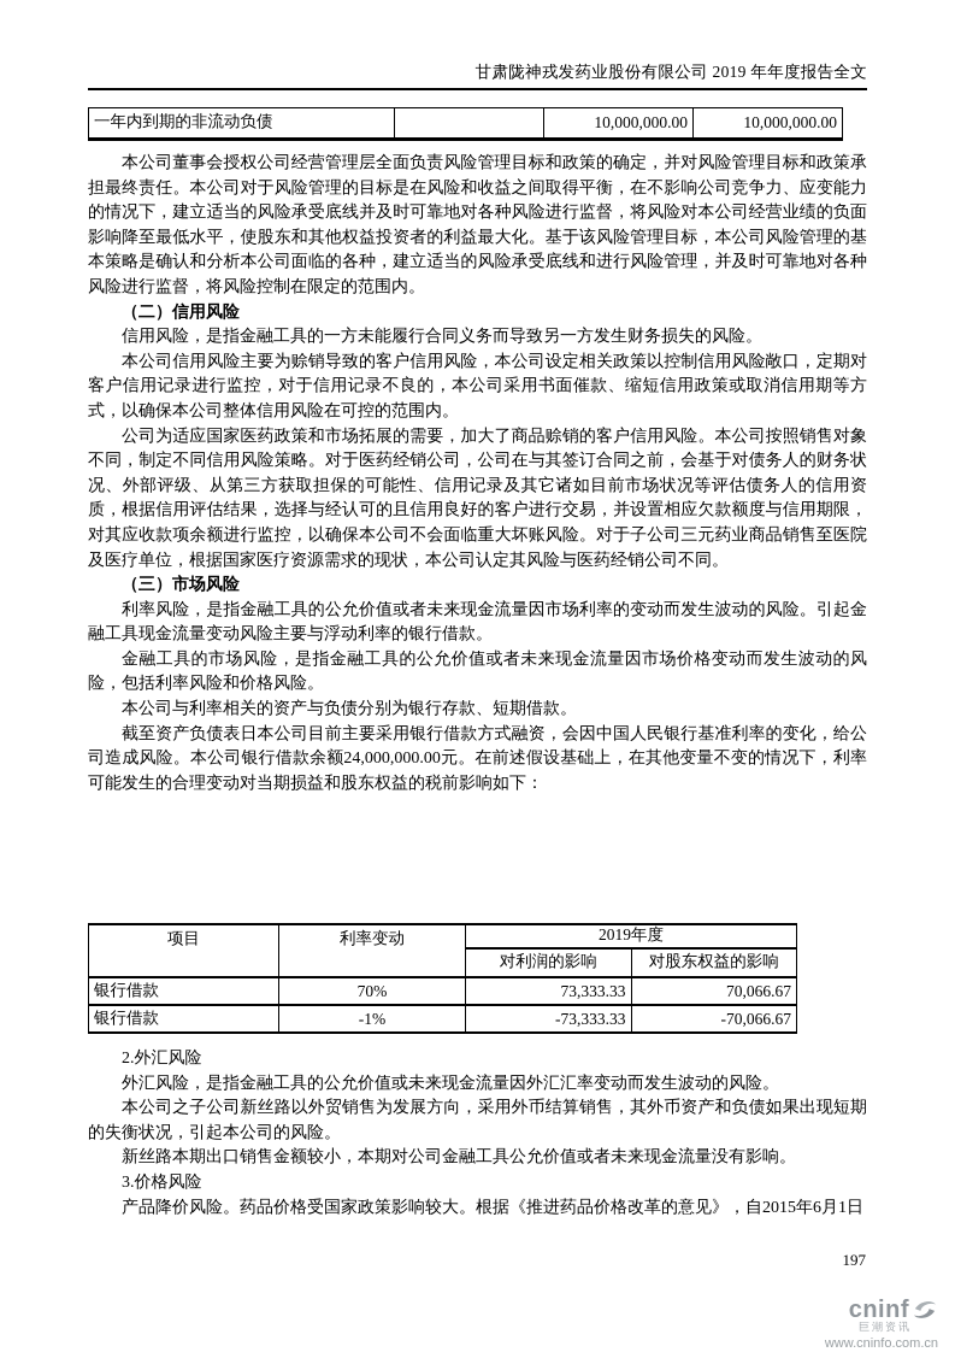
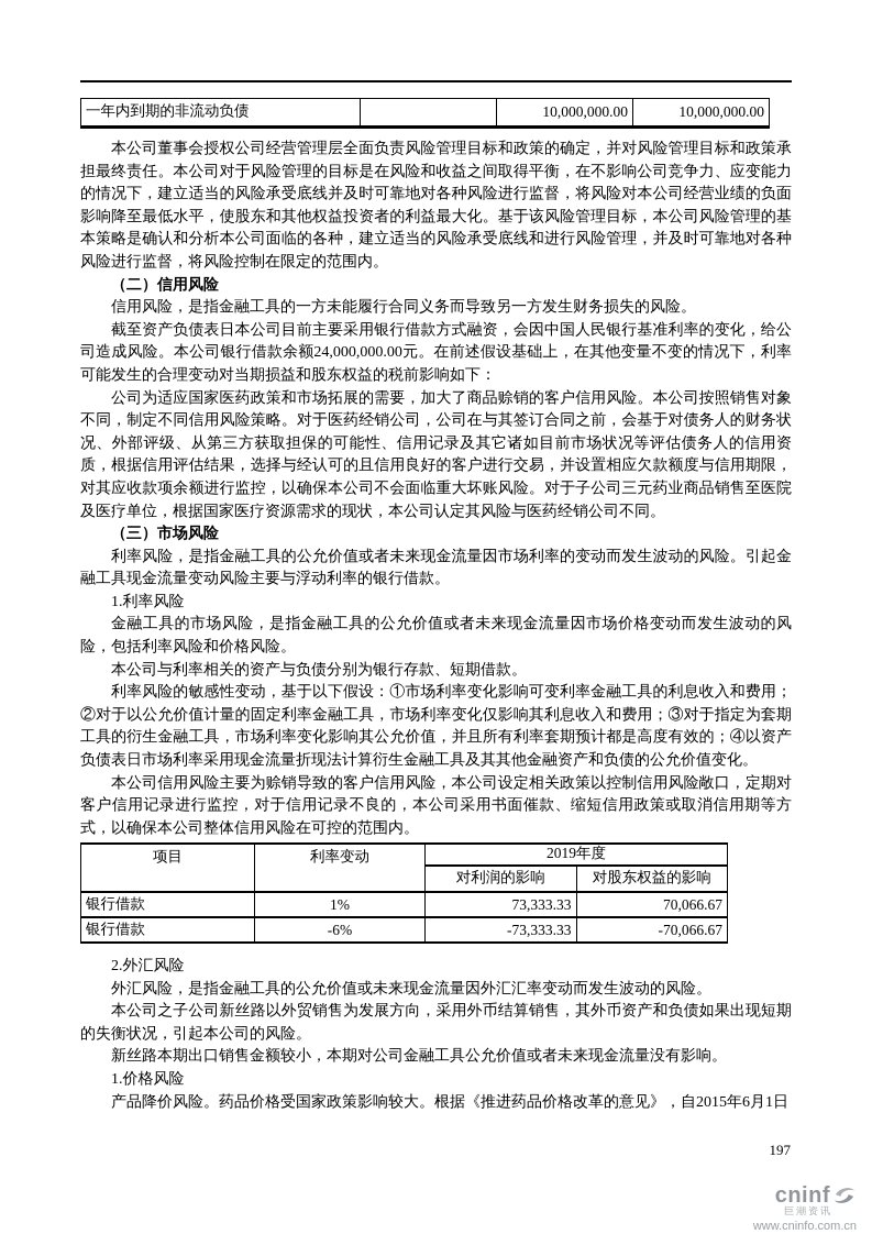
- 甘肃陇神戎发药业股份有限公司 2019 年年度报告全文
  一年内到期的非流动负债		10,000,000.00	10,000,000.00
  本公司董事会授权公司经营管理层全面负责风险管理目标和政策的确定，并对风险管理目标和政策承担最终责任。本公司对于风险管理的目标是在风险和收益之间取得平衡，在不影响公司竞争力、应变能力的情况下，建立适当的风险承受底线并及时可靠地对各种风险进行监督，将风险对本公司经营业绩的负面影响降至最低水平，使股东和其他权益投资者的利益最大化。基于该风险管理目标，本公司风险管理的基本策略是确认和分析本公司面临的各种，建立适当的风险承受底线和进行风险管理，并及时可靠地对各种风险进行监督，将风险控制在限定的范围内。
  （二）信用风险
  信用风险，是指金融工具的一方未能履行合同义务而导致另一方发生财务损失的风险。
- 本公司信用风险主要为赊销导致的客户信用风险，本公司设定相关政策以控制信用风险敞口，定期对客户信用记录进行监控，对于信用记录不良的，本公司采用书面催款、缩短信用政策或取消信用期等方式，以确保本公司整体信用风险在可控的范围内。
+ 截至资产负债表日本公司目前主要采用银行借款方式融资，会因中国人民银行基准利率的变化，给公司造成风险。本公司银行借款余额24,000,000.00元。在前述假设基础上，在其他变量不变的情况下，利率可能发生的合理变动对当期损益和股东权益的税前影响如下：
  公司为适应国家医药政策和市场拓展的需要，加大了商品赊销的客户信用风险。本公司按照销售对象不同，制定不同信用风险策略。对于医药经销公司，公司在与其签订合同之前，会基于对债务人的财务状况、外部评级、从第三方获取担保的可能性、信用记录及其它诸如目前市场状况等评估债务人的信用资质，根据信用评估结果，选择与经认可的且信用良好的客户进行交易，并设置相应欠款额度与信用期限，对其应收款项余额进行监控，以确保本公司不会面临重大坏账风险。对于子公司三元药业商品销售至医院及医疗单位，根据国家医疗资源需求的现状，本公司认定其风险与医药经销公司不同。
  （三）市场风险
  利率风险，是指金融工具的公允价值或者未来现金流量因市场利率的变动而发生波动的风险。引起金融工具现金流量变动风险主要与浮动利率的银行借款。
+ 1.利率风险
  金融工具的市场风险，是指金融工具的公允价值或者未来现金流量因市场价格变动而发生波动的风险，包括利率风险和价格风险。
  本公司与利率相关的资产与负债分别为银行存款、短期借款。
+ 利率风险的敏感性变动，基于以下假设：①市场利率变化影响可变利率金融工具的利息收入和费用；②对于以公允价值计量的固定利率金融工具，市场利率变化仅影响其利息收入和费用；③对于指定为套期工具的衍生金融工具，市场利率变化影响其公允价值，并且所有利率套期预计都是高度有效的；④以资产负债表日市场利率采用现金流量折现法计算衍生金融工具及其其他金融资产和负债的公允价值变化。
- 截至资产负债表日本公司目前主要采用银行借款方式融资，会因中国人民银行基准利率的变化，给公司造成风险。本公司银行借款余额24,000,000.00元。在前述假设基础上，在其他变量不变的情况下，利率可能发生的合理变动对当期损益和股东权益的税前影响如下：
+ 本公司信用风险主要为赊销导致的客户信用风险，本公司设定相关政策以控制信用风险敞口，定期对客户信用记录进行监控，对于信用记录不良的，本公司采用书面催款、缩短信用政策或取消信用期等方式，以确保本公司整体信用风险在可控的范围内。
  项目	利率变动	2019年度
  对利润的影响	对股东权益的影响
- 银行借款	70%	73,333.33	70,066.67
+ 银行借款	1%	73,333.33	70,066.67
- 银行借款	-1%	-73,333.33	-70,066.67
+ 银行借款	-6%	-73,333.33	-70,066.67
  2.外汇风险
  外汇风险，是指金融工具的公允价值或未来现金流量因外汇汇率变动而发生波动的风险。
  本公司之子公司新丝路以外贸销售为发展方向，采用外币结算销售，其外币资产和负债如果出现短期的失衡状况，引起本公司的风险。
  新丝路本期出口销售金额较小，本期对公司金融工具公允价值或者未来现金流量没有影响。
- 3.价格风险
+ 1.价格风险
  产品降价风险。药品价格受国家政策影响较大。根据《推进药品价格改革的意见》，自2015年6月1日
  197
  cninf
  巨潮资讯
  www.cninfo.com.cn
